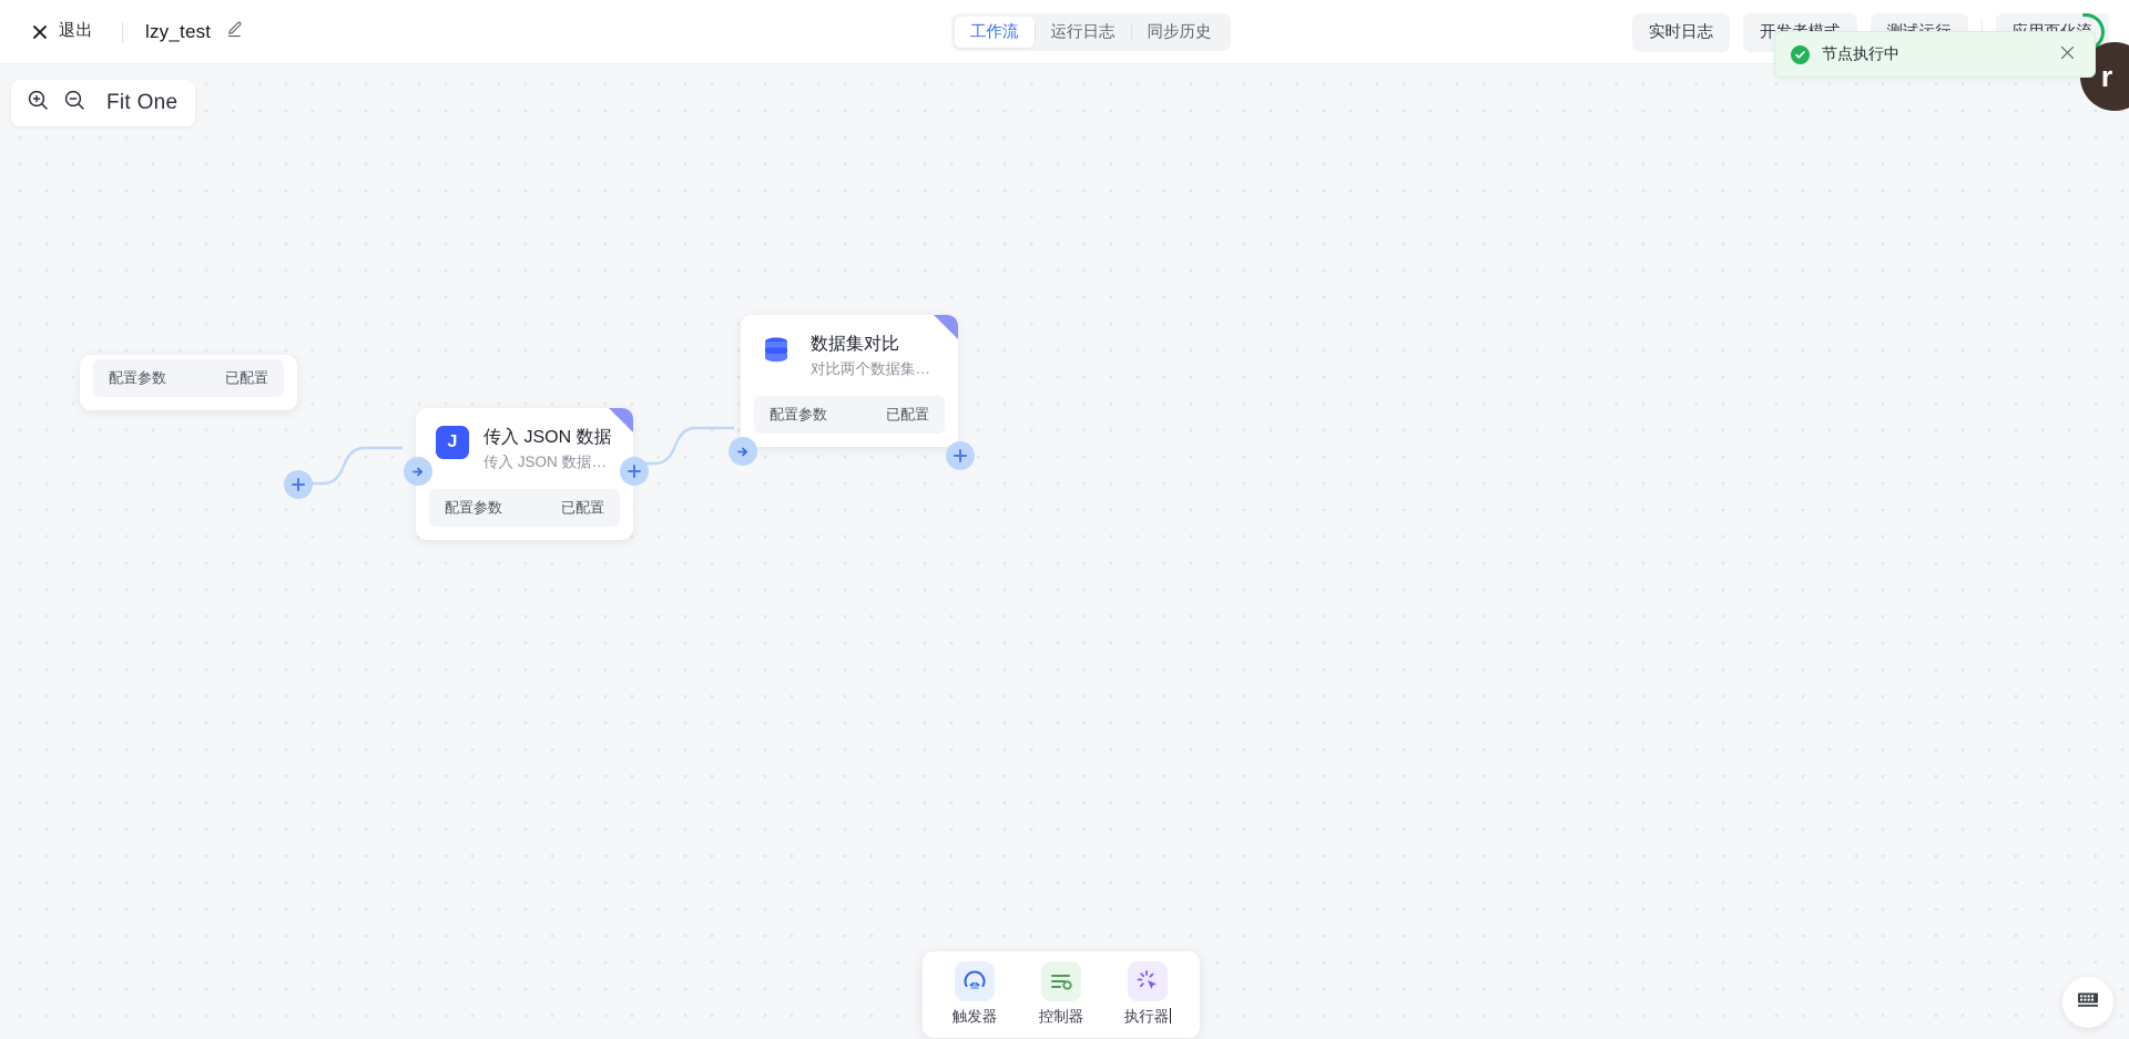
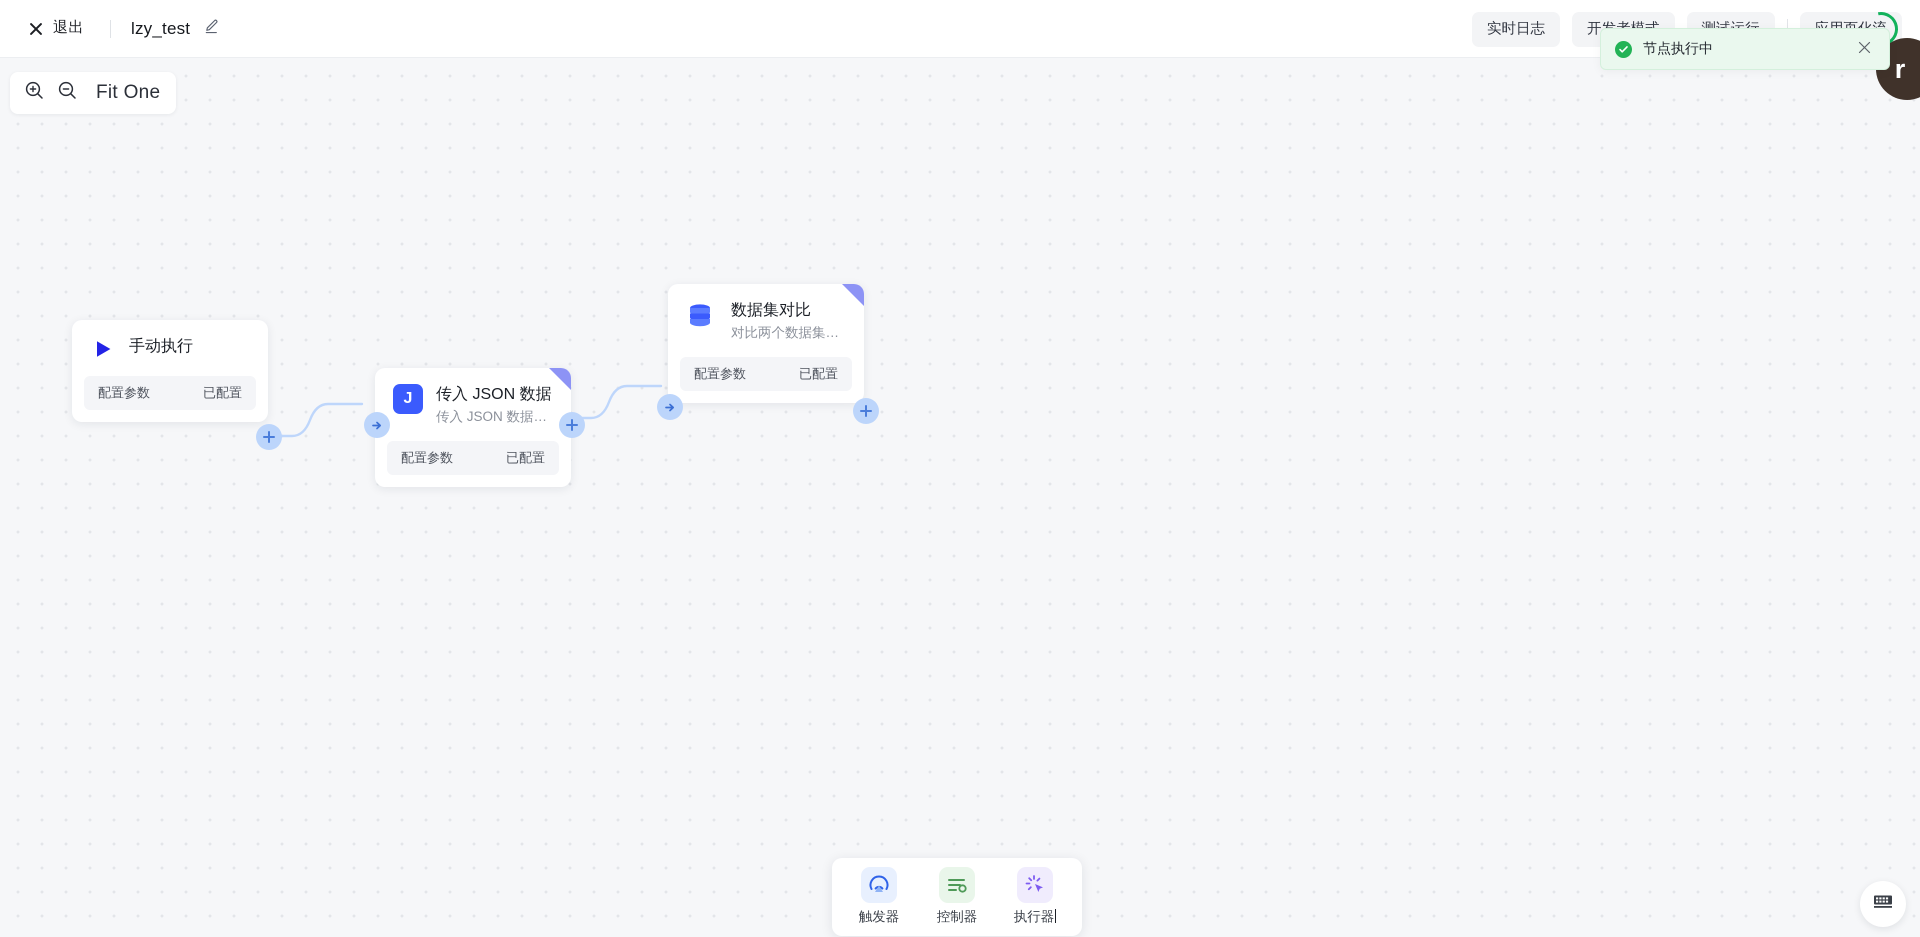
  退出
  lzy_test
- 工作流
- 运行日志
- 同步历史
  实时日志
  r
  节点执行中
  Fit One
+ 手动执行
  配置参数
  已配置
  J
  传入 JSON 数据
  配置参数
  已配置
  数据集对比
  对比两个数据集的差
  配置参数
  已配置
  触发器
  控制器
  执行器
